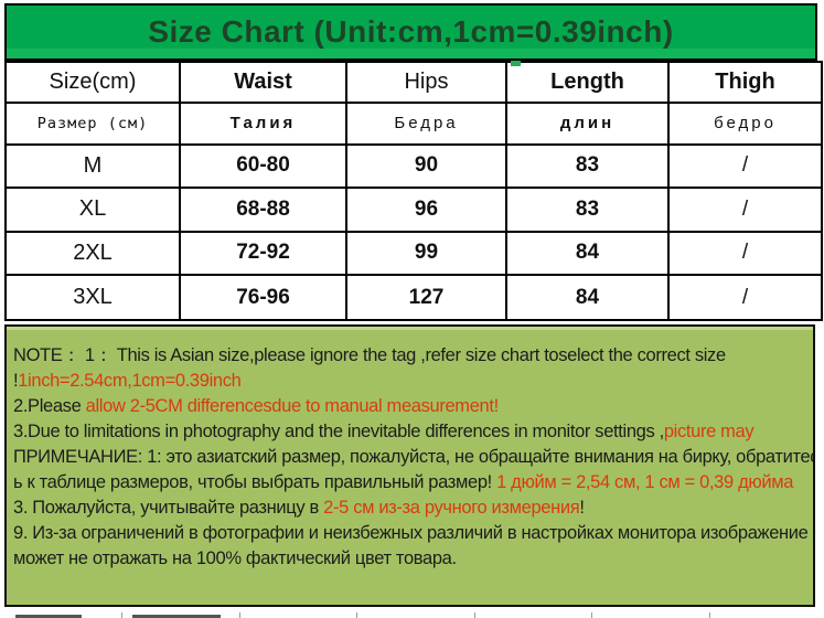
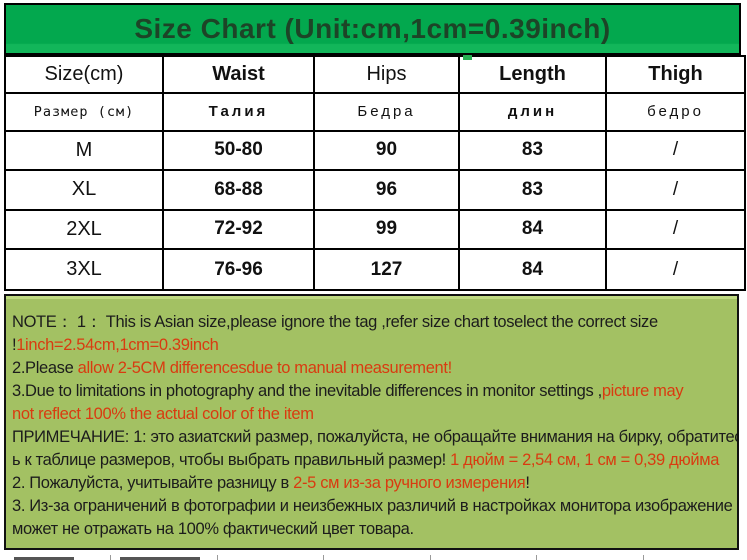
  Size Chart (Unit:cm,1cm=0.39inch)
  Size(cm)	Waist	Hips	Length	Thigh
  Размер (см)	Талия	Бедра	длин	бедро
- M	60-80	90	83	/
+ M	50-80	90	83	/
  XL	68-88	96	83	/
  2XL	72-92	99	84	/
  3XL	76-96	127	84	/
  NOTE： 1： This is Asian size,please ignore the tag ,refer size chart toselect the correct size
  !1inch=2.54cm,1cm=0.39inch
  2.Please allow 2-5CM differencesdue to manual measurement!
  3.Due to limitations in photography and the inevitable differences in monitor settings ,picture may
+ not reflect 100% the actual color of the item
  ПРИМЕЧАНИЕ: 1: это азиатский размер, пожалуйста, не обращайте внимания на бирку, обратите
  ь к таблице размеров, чтобы выбрать правильный размер! 1 дюйм = 2,54 см, 1 см = 0,39 дюйма
- 3. Пожалуйста, учитывайте разницу в 2-5 см из-за ручного измерения!
+ 2. Пожалуйста, учитывайте разницу в 2-5 см из-за ручного измерения!
- 9. Из-за ограничений в фотографии и неизбежных различий в настройках монитора изображение
+ 3. Из-за ограничений в фотографии и неизбежных различий в настройках монитора изображение
  может не отражать на 100% фактический цвет товара.
